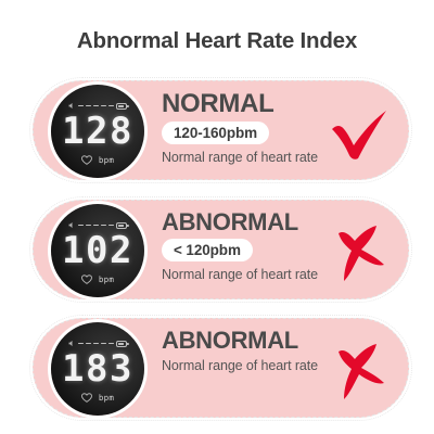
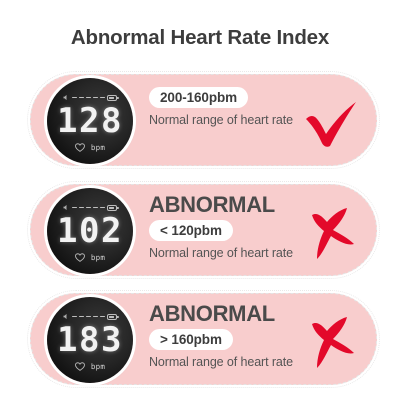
  Abnormal Heart Rate Index
  128
  bpm
- NORMAL
- 120-160pbm
+ 200-160pbm
  Normal range of heart rate
  102
  bpm
  ABNORMAL
  < 120pbm
  Normal range of heart rate
  183
  bpm
  ABNORMAL
+ > 160pbm
  Normal range of heart rate
